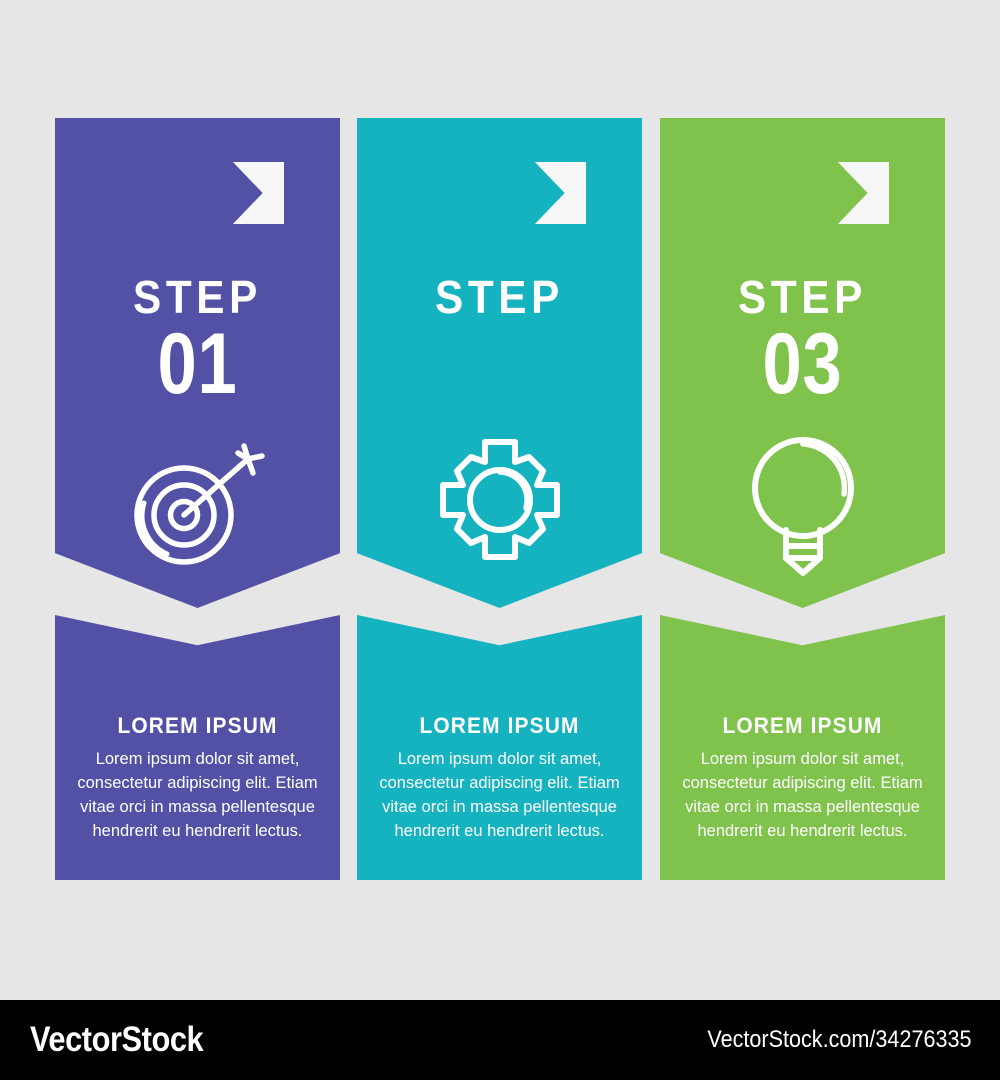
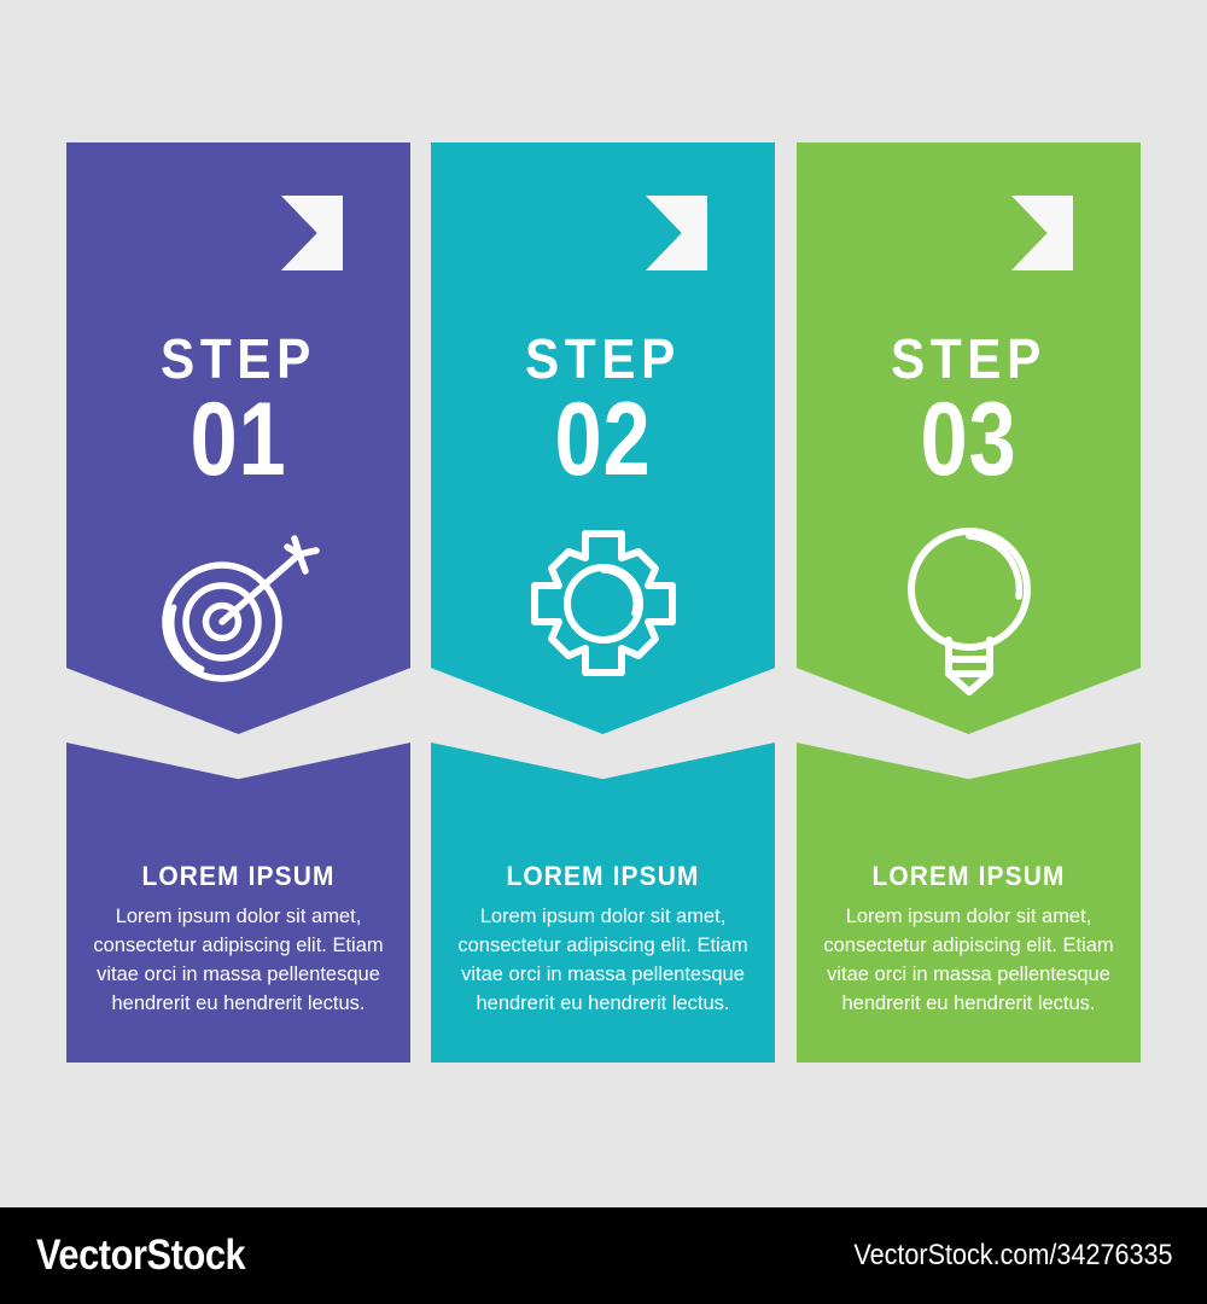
  STEP
  01
  LOREM IPSUM
  Lorem ipsum dolor sit amet, consectetur adipiscing elit. Etiam vitae orci in massa pellentesque hendrerit eu hendrerit lectus.
  STEP
+ 02
  LOREM IPSUM
  Lorem ipsum dolor sit amet, consectetur adipiscing elit. Etiam vitae orci in massa pellentesque hendrerit eu hendrerit lectus.
  STEP
  03
  LOREM IPSUM
  Lorem ipsum dolor sit amet, consectetur adipiscing elit. Etiam vitae orci in massa pellentesque hendrerit eu hendrerit lectus.
  VectorStock
  VectorStock.com/34276335
